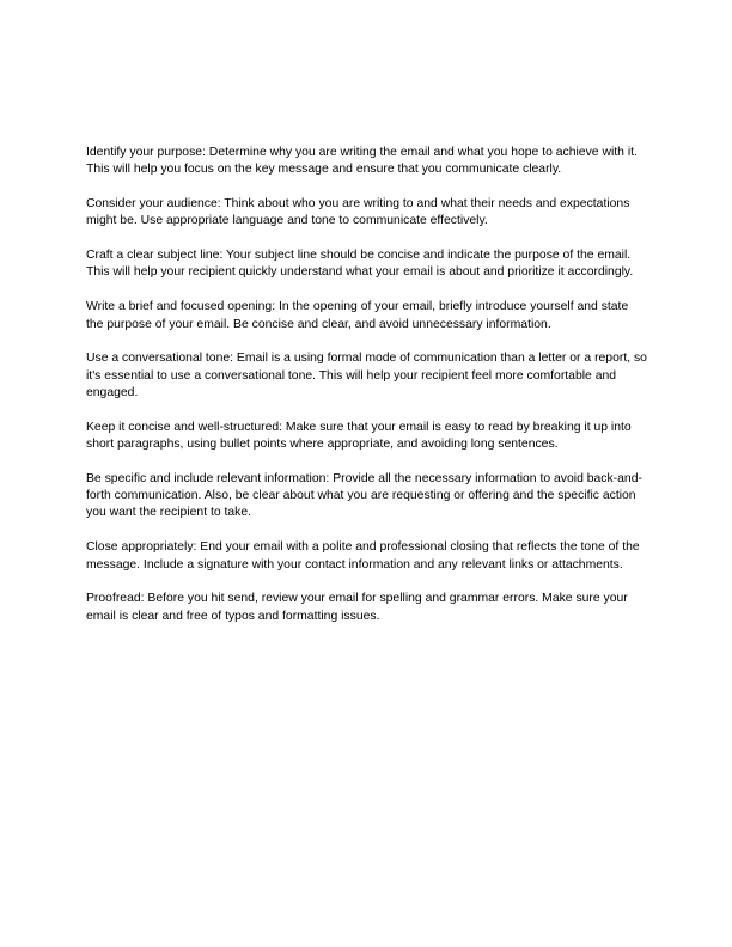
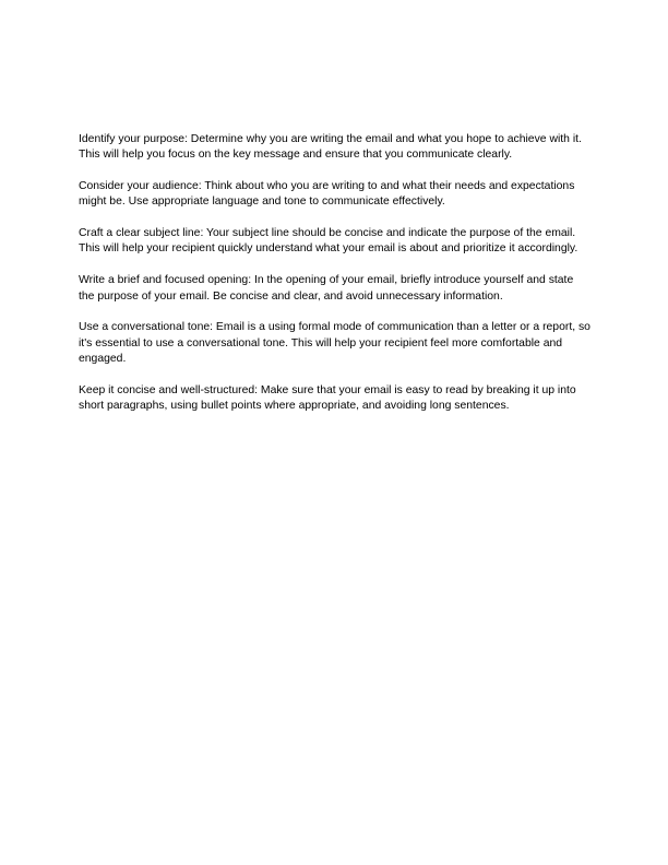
  Identify your purpose: Determine why you are writing the email and what you hope to achieve with it. This will help you focus on the key message and ensure that you communicate clearly.
  Consider your audience: Think about who you are writing to and what their needs and expectations might be. Use appropriate language and tone to communicate effectively.
  Craft a clear subject line: Your subject line should be concise and indicate the purpose of the email. This will help your recipient quickly understand what your email is about and prioritize it accordingly.
  Write a brief and focused opening: In the opening of your email, briefly introduce yourself and state the purpose of your email. Be concise and clear, and avoid unnecessary information.
  Use a conversational tone: Email is a using formal mode of communication than a letter or a report, so it's essential to use a conversational tone. This will help your recipient feel more comfortable and engaged.
  Keep it concise and well-structured: Make sure that your email is easy to read by breaking it up into short paragraphs, using bullet points where appropriate, and avoiding long sentences.
- Be specific and include relevant information: Provide all the necessary information to avoid back-and-forth communication. Also, be clear about what you are requesting or offering and the specific action you want the recipient to take.
- Close appropriately: End your email with a polite and professional closing that reflects the tone of the message. Include a signature with your contact information and any relevant links or attachments.
- Proofread: Before you hit send, review your email for spelling and grammar errors. Make sure your email is clear and free of typos and formatting issues.
